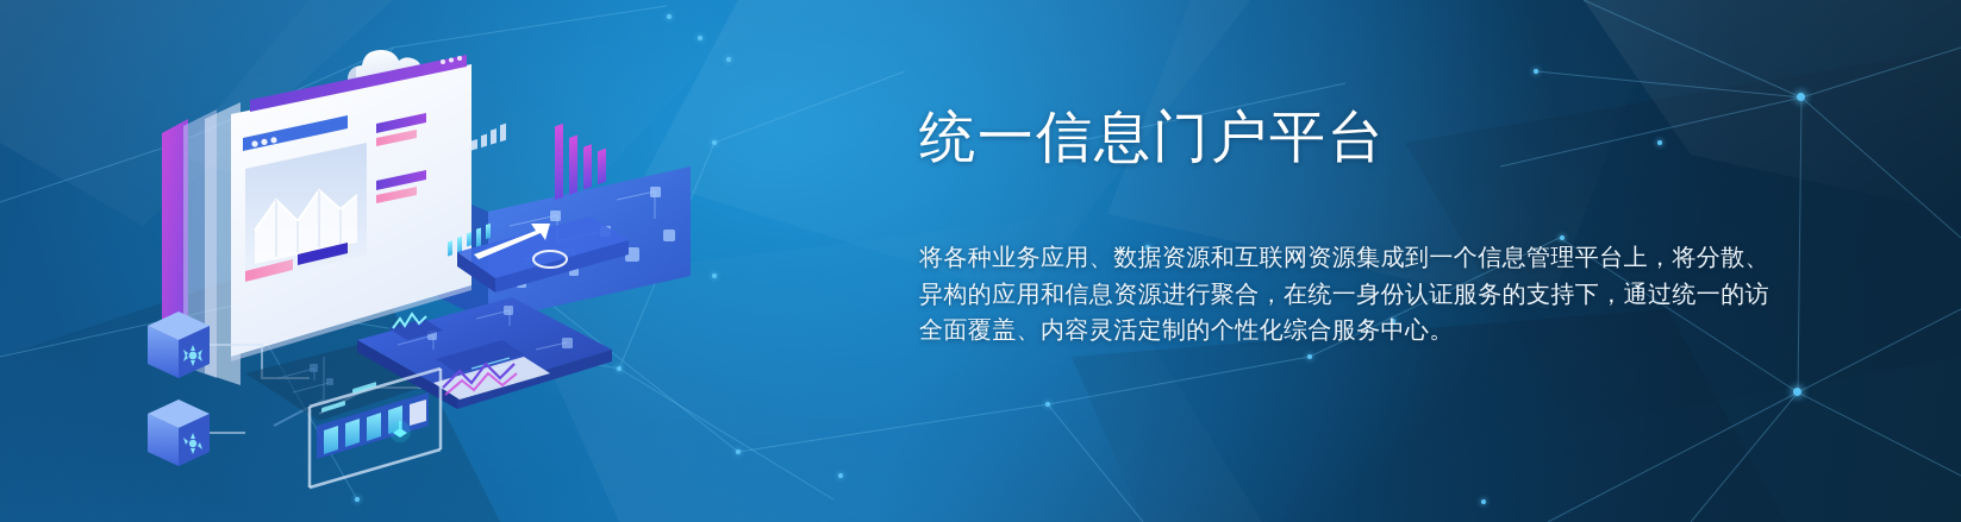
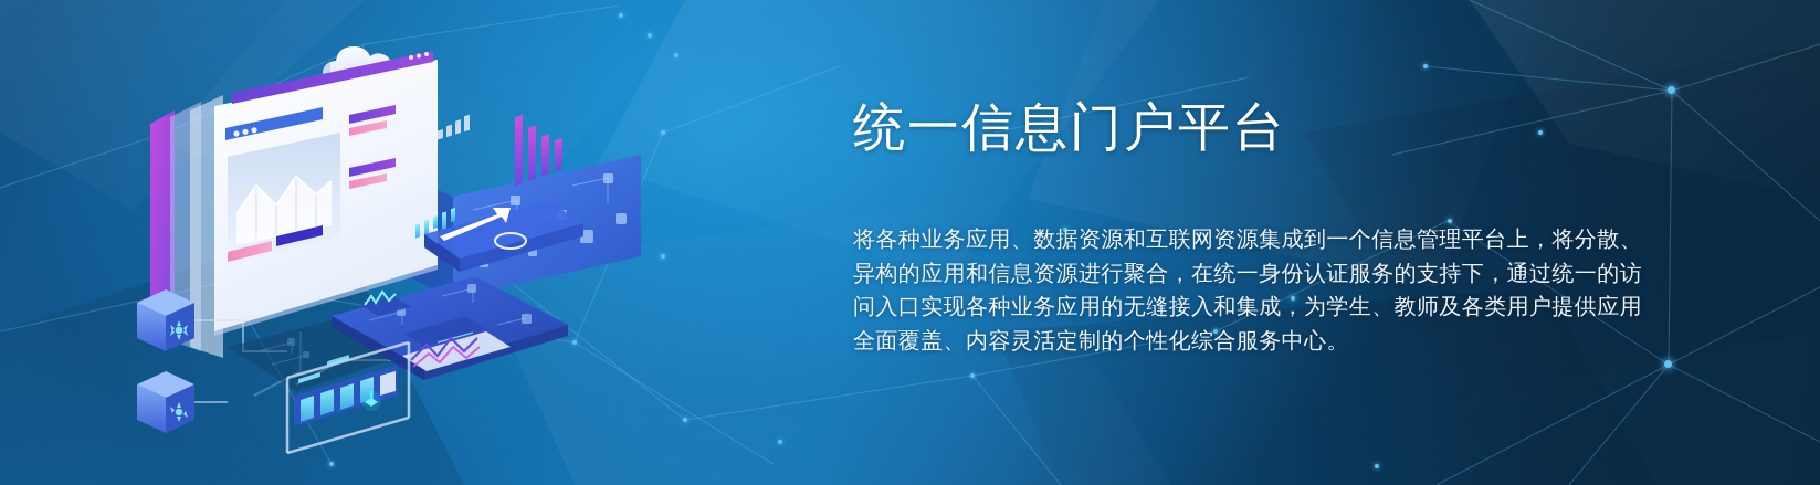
  统一信息门户平台
  将各种业务应用、数据资源和互联网资源集成到一个信息管理平台上，将分散、
  异构的应用和信息资源进行聚合，在统一身份认证服务的支持下，通过统一的访
+ 问入口实现各种业务应用的无缝接入和集成，为学生、教师及各类用户提供应用
  全面覆盖、内容灵活定制的个性化综合服务中心。
